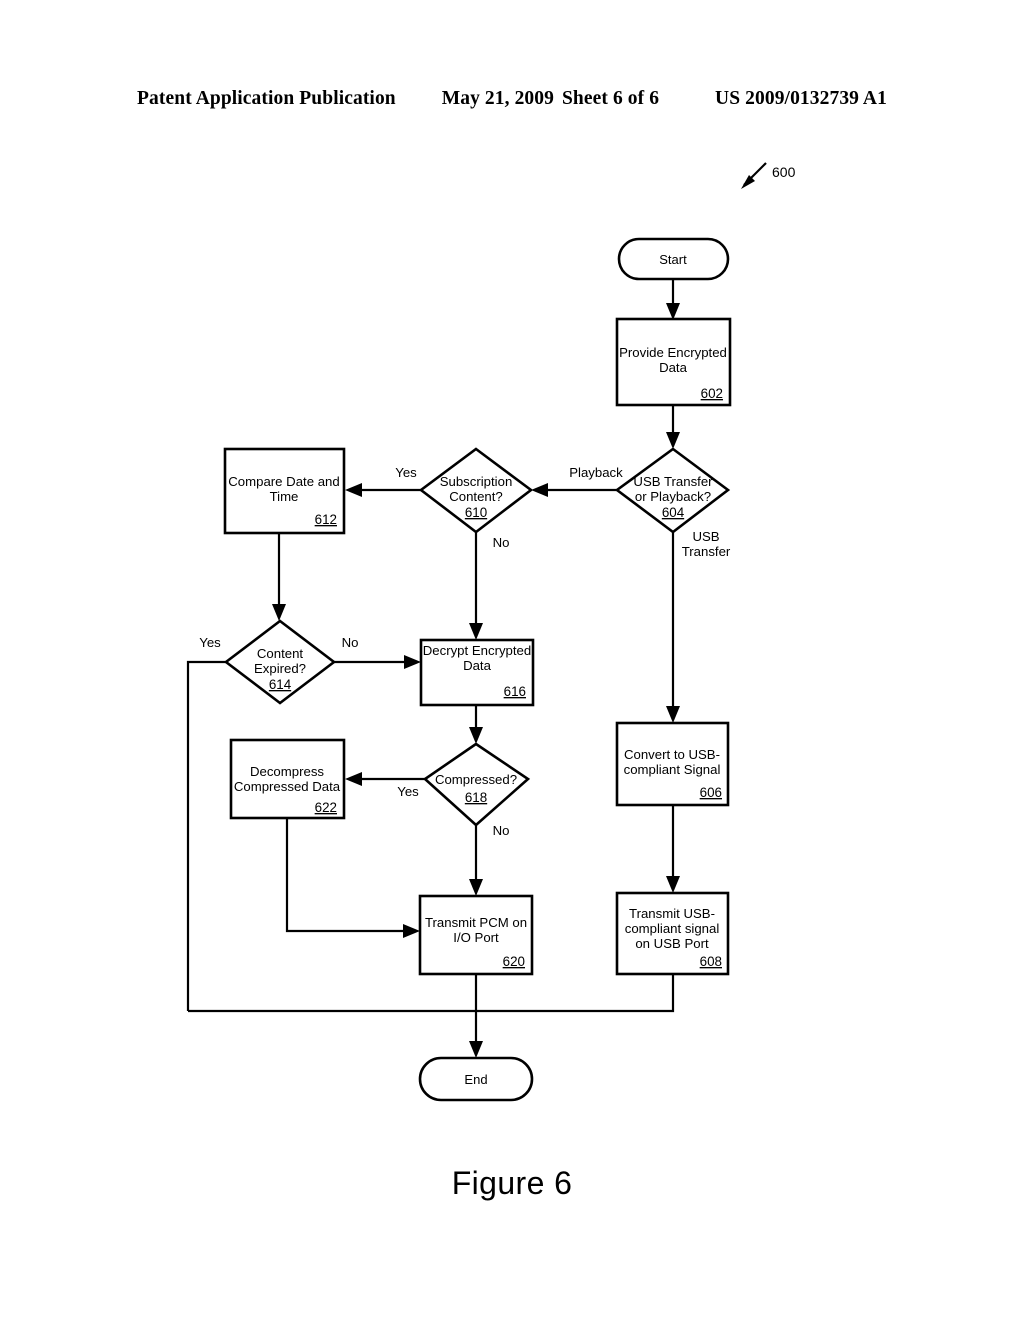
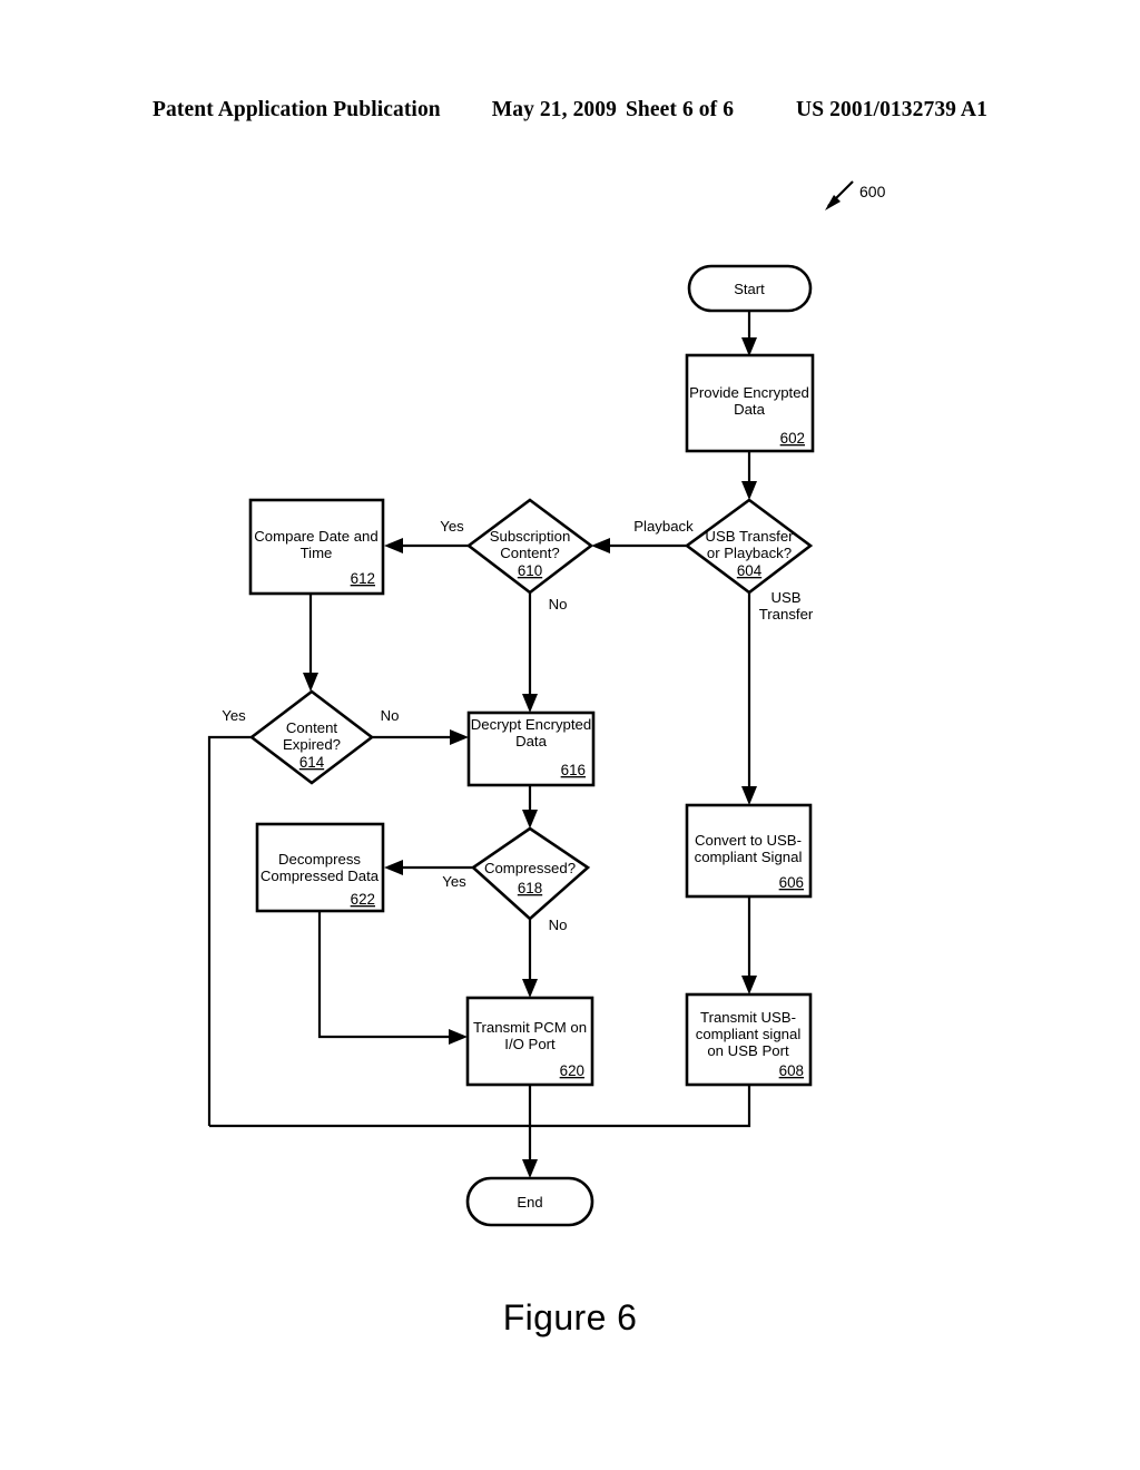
  Patent Application Publication
  May 21, 2009
  Sheet 6 of 6
- US 2009/0132739 A1
+ US 2001/0132739 A1
  600
  Start
  Provide Encrypted
  Data
  602
  USB Transfer
  or Playback?
  604
  Subscription
  Content?
  610
  Compare Date and
  Time
  612
  Content
  Expired?
  614
  Decrypt Encrypted
  Data
  616
  Compressed?
  618
  Decompress
  Compressed Data
  622
  Transmit PCM on
  I/O Port
  620
  Convert to USB-
  compliant Signal
  606
  Transmit USB-
  compliant signal
  on USB Port
  608
  End
  Playback
  USB
  Transfer
  Yes
  No
  Yes
  No
  Yes
  No
  Figure 6
